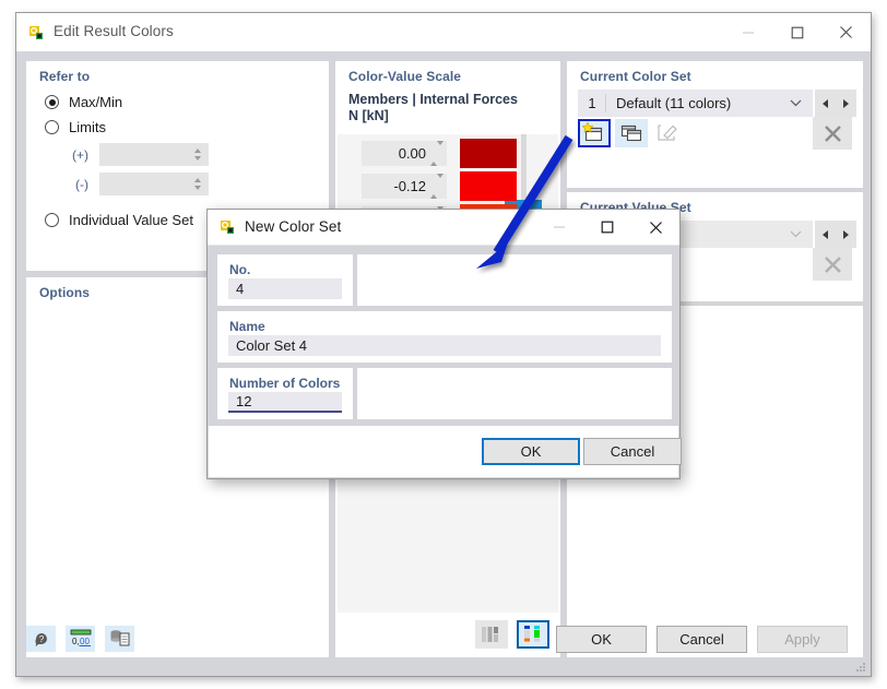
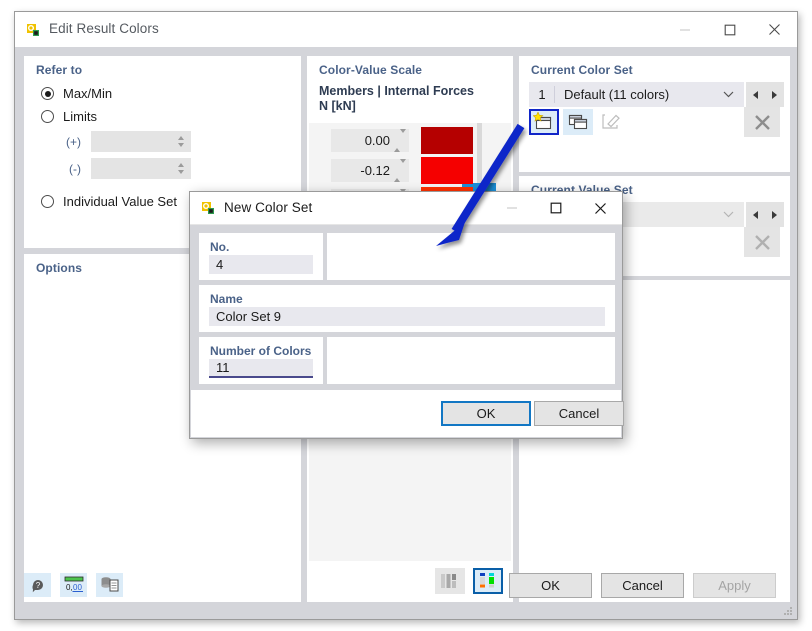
  Edit Result Colors
  Refer to
  Max/Min
  Limits
  (+)
  (-)
  Individual Value Set
  Color-Value Scale
  Members | Internal Forces
  N [kN]
  0.00
  -0.12
  Current Color Set
  1
  Default (11 colors)
  Current Value Set
  Options
  ?
  0,
  00
  OK
  Cancel
  Apply
  New Color Set
  No.
  4
  Name
- Color Set 4
+ Color Set 9
  Number of Colors
- 12
+ 11
  OK
  Cancel
